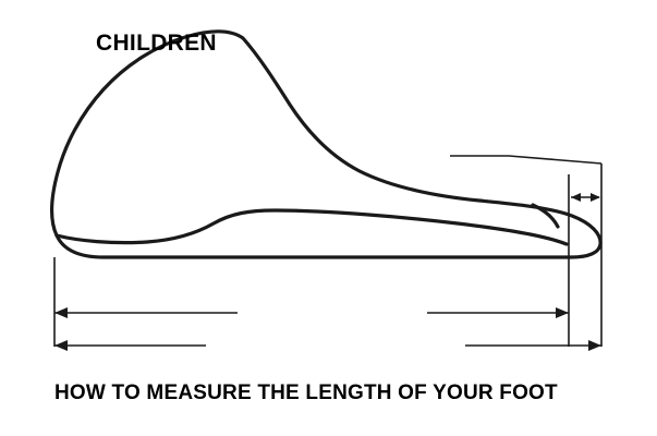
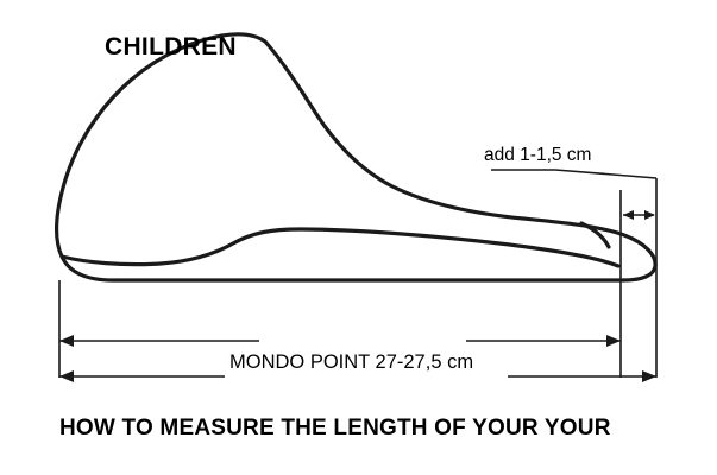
  CHILDREN
+ add 1-1,5 cm
+ MONDO POINT 27-27,5 cm
- HOW TO MEASURE THE LENGTH OF YOUR FOOT
+ HOW TO MEASURE THE LENGTH OF YOUR YOUR
